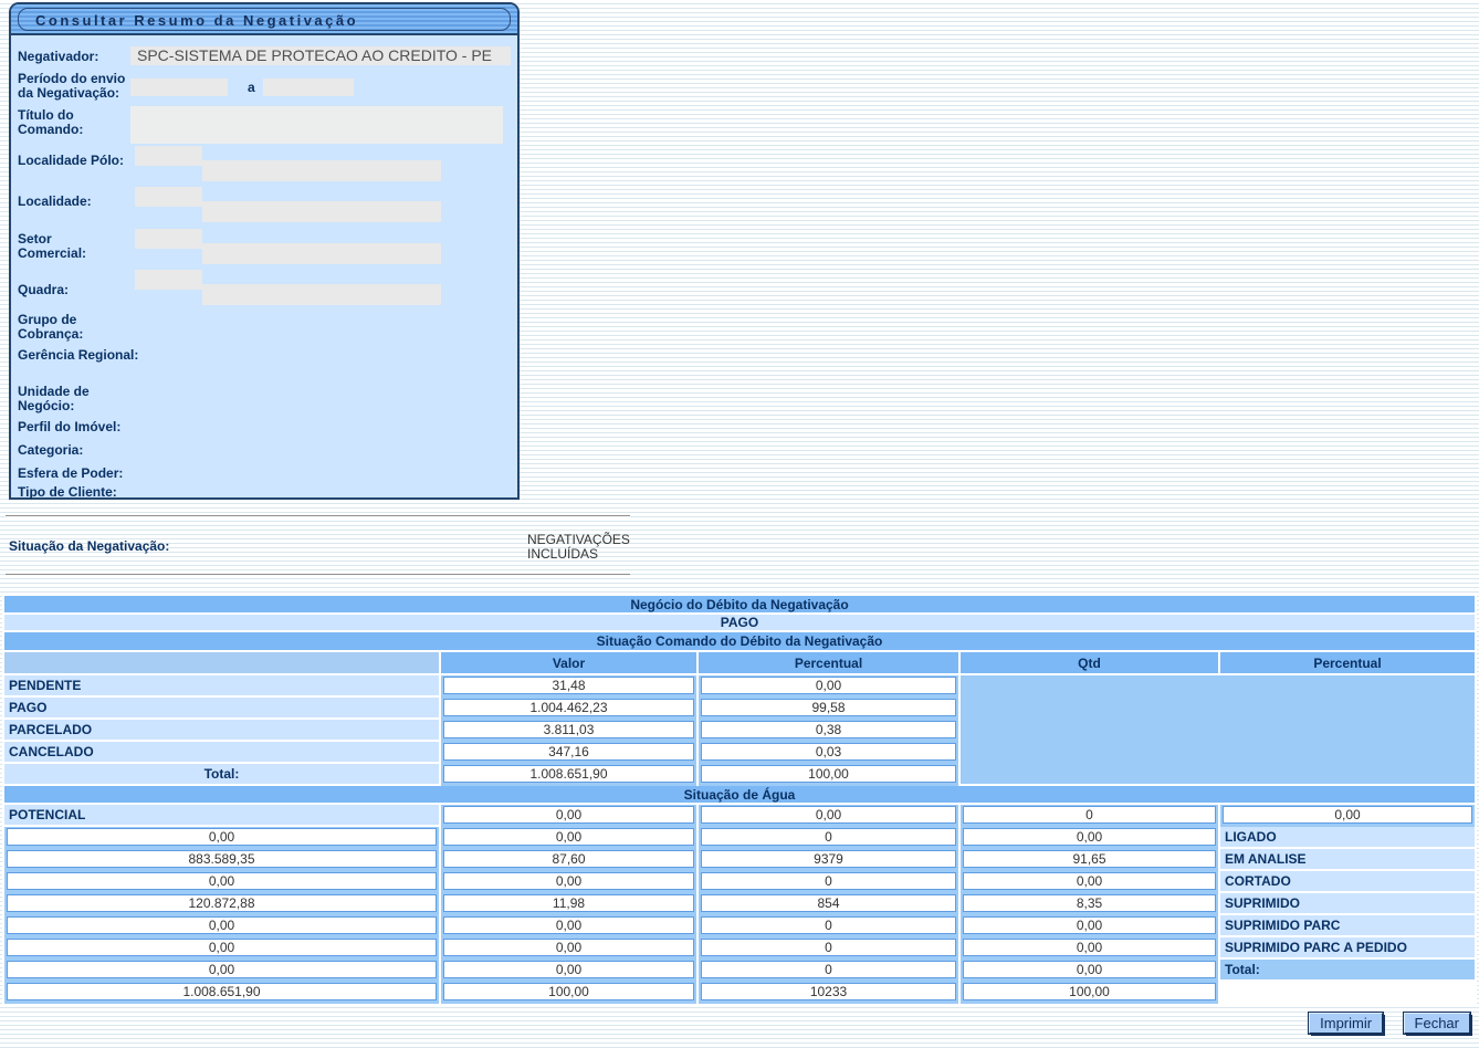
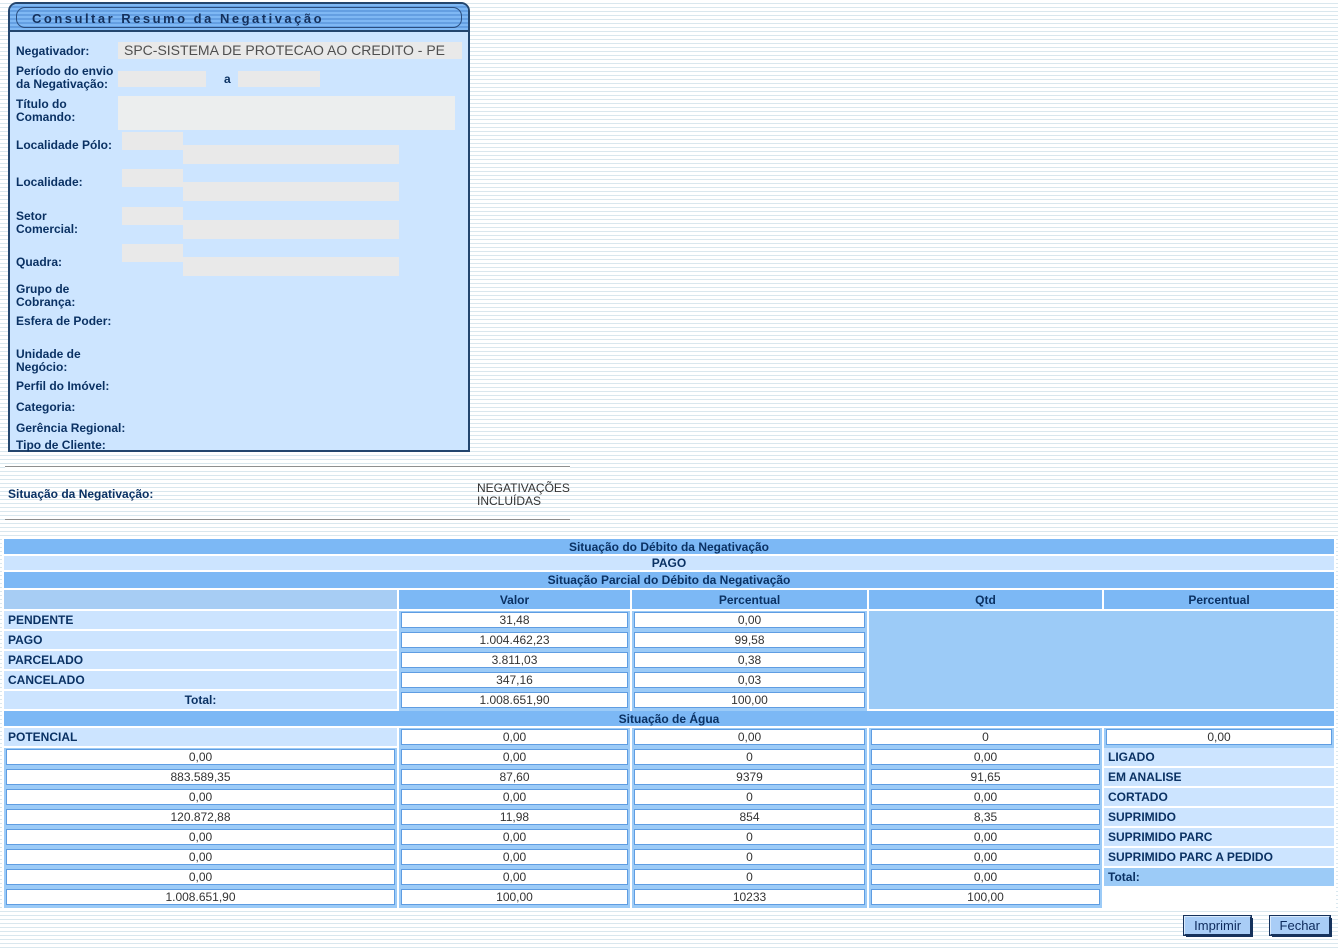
  Consultar Resumo da Negativação
  Negativador:
  SPC-SISTEMA DE PROTECAO AO CREDITO - PE
  Período do envio da Negativação:
  a
  Título do Comando:
  Localidade Pólo:
  Localidade:
  Setor Comercial:
  Quadra:
  Grupo de Cobrança:
- Gerência Regional:
+ Esfera de Poder:
  Unidade de Negócio:
  Perfil do Imóvel:
  Categoria:
- Esfera de Poder:
+ Gerência Regional:
  Tipo de Cliente:
  Situação da Negativação:
  NEGATIVAÇÕES INCLUÍDAS
- Negócio do Débito da Negativação
+ Situação do Débito da Negativação
  PAGO
- Situação Comando do Débito da Negativação
+ Situação Parcial do Débito da Negativação
  Valor
  Percentual
  Qtd
  Percentual
  PENDENTE
  31,48
  0,00
  PAGO
  1.004.462,23
  99,58
  PARCELADO
  3.811,03
  0,38
  CANCELADO
  347,16
  0,03
  Total:
  1.008.651,90
  100,00
  Situação de Água
  POTENCIAL
  0,00
  0,00
  0
  0,00
  0,00
  0,00
  0
  0,00
  LIGADO
  883.589,35
  87,60
  9379
  91,65
  EM ANALISE
  0,00
  0,00
  0
  0,00
  CORTADO
  120.872,88
  11,98
  854
  8,35
  SUPRIMIDO
  0,00
  0,00
  0
  0,00
  SUPRIMIDO PARC
  0,00
  0,00
  0
  0,00
  SUPRIMIDO PARC A PEDIDO
  0,00
  0,00
  0
  0,00
  Total:
  1.008.651,90
  100,00
  10233
  100,00
  Imprimir Fechar
